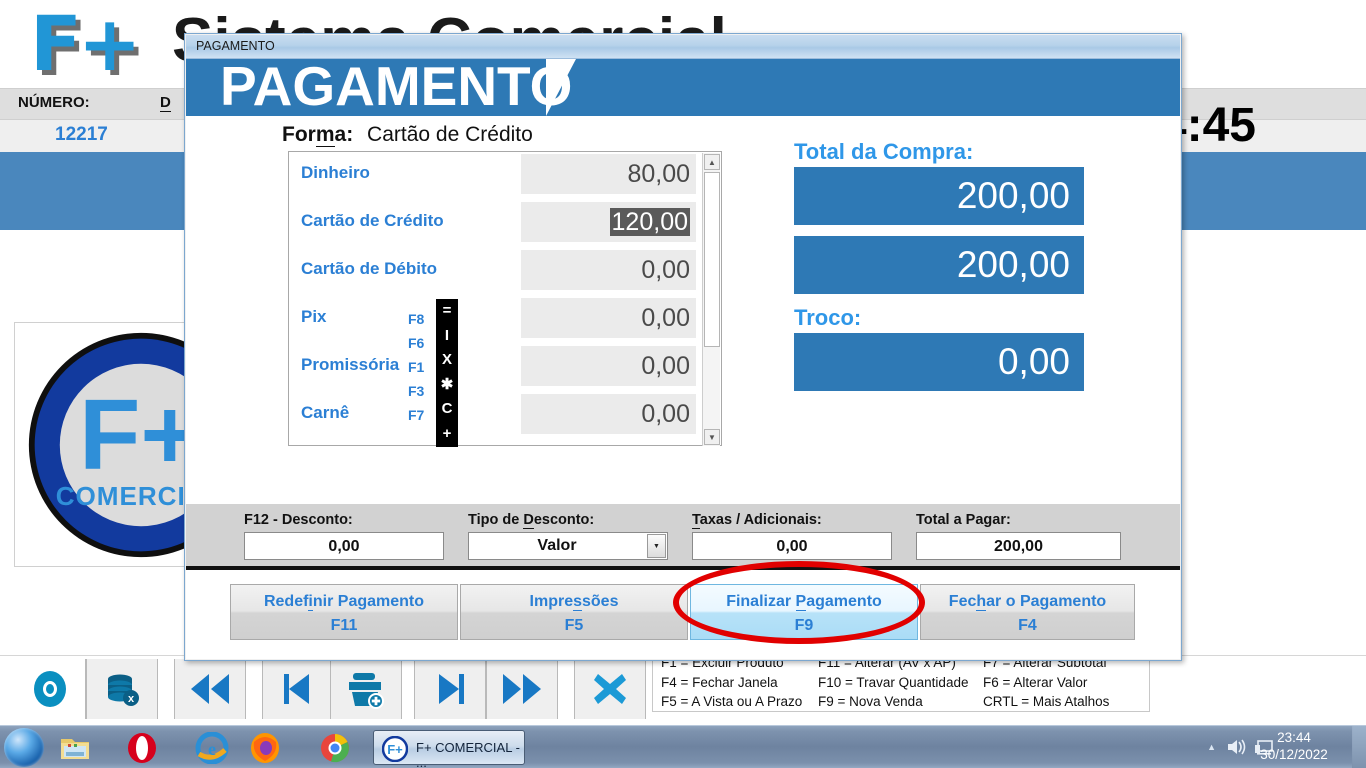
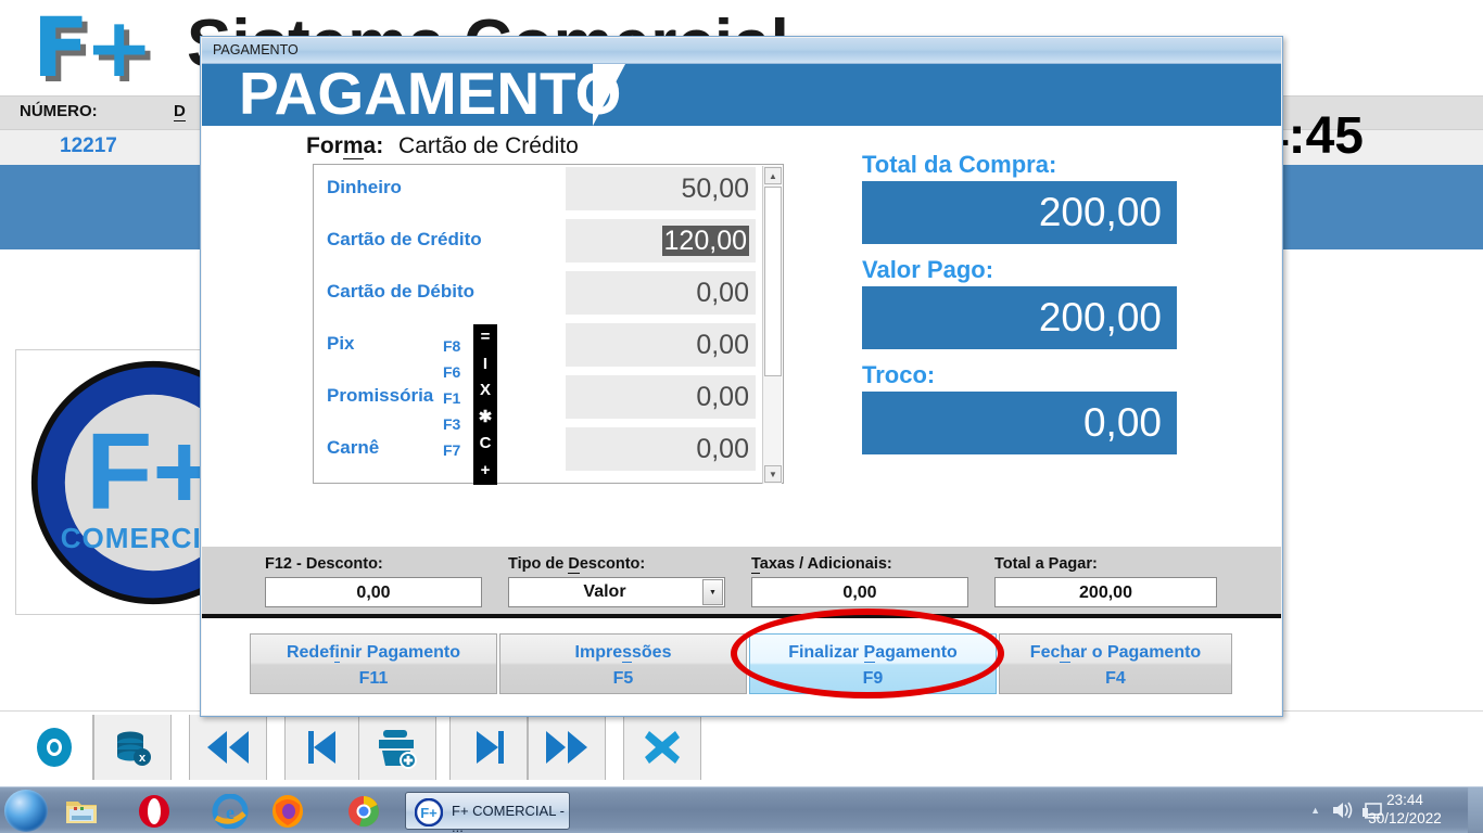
  F+
  NÚMERO:
  D
  12217
  :45
  F+
  COMERCI
  x
- F1 = Excluir Produto
- F11 = Alterar (AV x AP)
- F7 = Alterar Subtotal
- F4 = Fechar Janela
- F10 = Travar Quantidade
- F6 = Alterar Valor
- F5 = A Vista ou A Prazo
- F9 = Nova Venda
- CRTL = Mais Atalhos
  PAGAMENTO
  PAGAMENTO
  Forma: Cartão de Crédito
  Dinheiro
- 80,00
+ 50,00
  Cartão de Crédito
  120,00
  Cartão de Débito
  0,00
  Pix
  0,00
  Promissória
  0,00
  Carnê
  0,00
  ▲
  ▼
  F8
  F6
  F1
  F3
  F7
  =
  I
  X
  ✱
  C
  +
  Total da Compra:
  200,00
+ Valor Pago:
  200,00
  Troco:
  0,00
  F12 - Desconto:
  0,00
  Tipo de Desconto:
  Valor
  Taxas / Adicionais:
  0,00
  Total a Pagar:
  200,00
  Redefinir Pagamento
  F11
  Impressões
  F5
  Finalizar Pagamento
  F9
  Fechar o Pagamento
  F4
  e
  F+
  F+ COMERCIAL - ...
  ▲
  23:44
  30/12/2022
